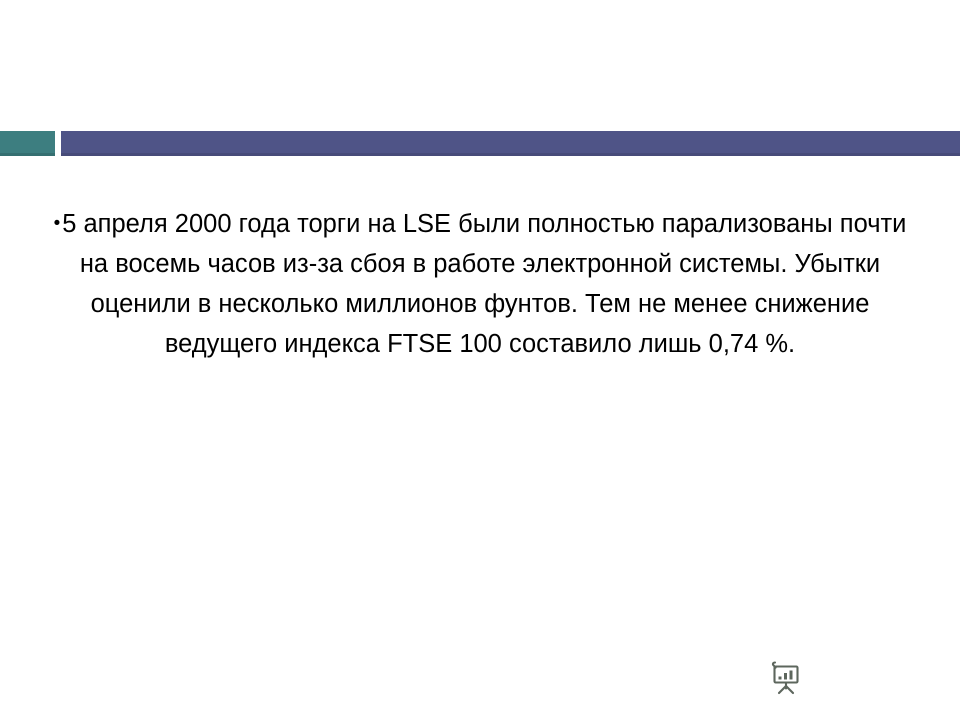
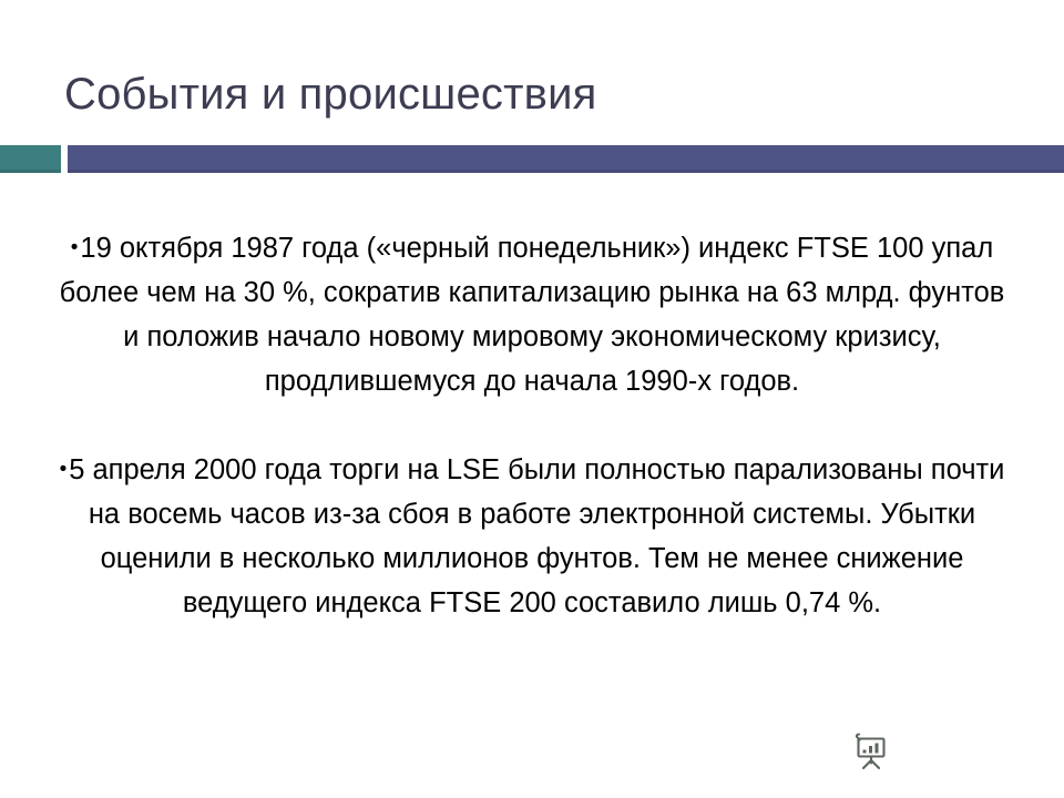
+ События и происшествия
+ •19 октября 1987 года («черный понедельник») индекс FTSE 100 упал более чем на 30 %, сократив капитализацию рынка на 63 млрд. фунтов и положив начало новому мировому экономическому кризису, продлившемуся до начала 1990-х годов.
- •5 апреля 2000 года торги на LSE были полностью парализованы почти на восемь часов из-за сбоя в работе электронной системы. Убытки оценили в несколько миллионов фунтов. Тем не менее снижение ведущего индекса FTSE 100 составило лишь 0,74 %.
+ •5 апреля 2000 года торги на LSE были полностью парализованы почти на восемь часов из-за сбоя в работе электронной системы. Убытки оценили в несколько миллионов фунтов. Тем не менее снижение ведущего индекса FTSE 200 составило лишь 0,74 %.
